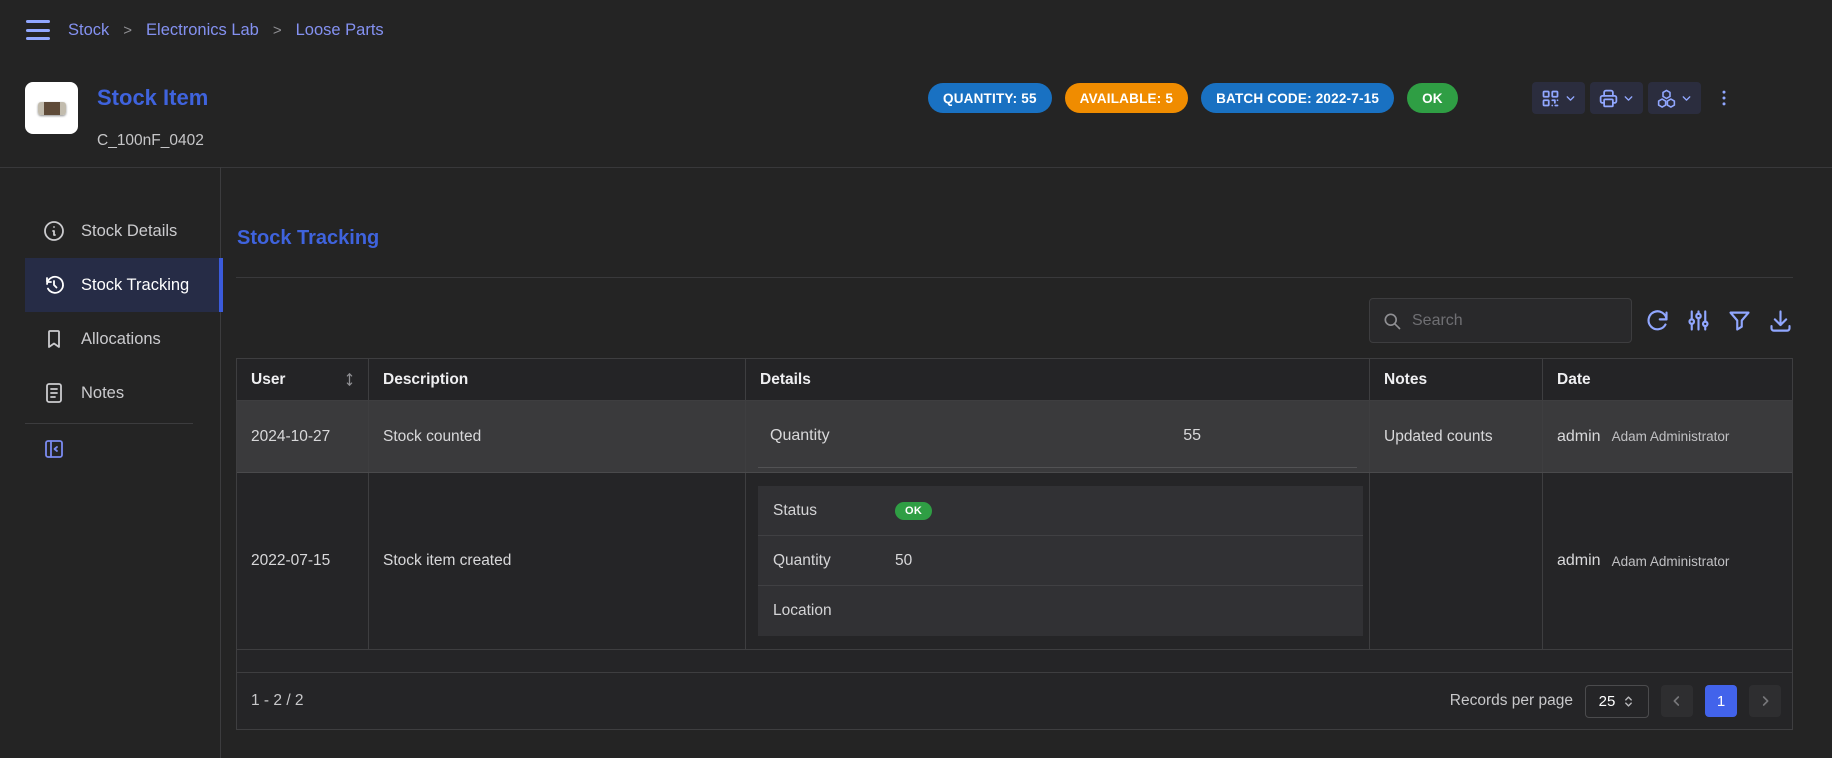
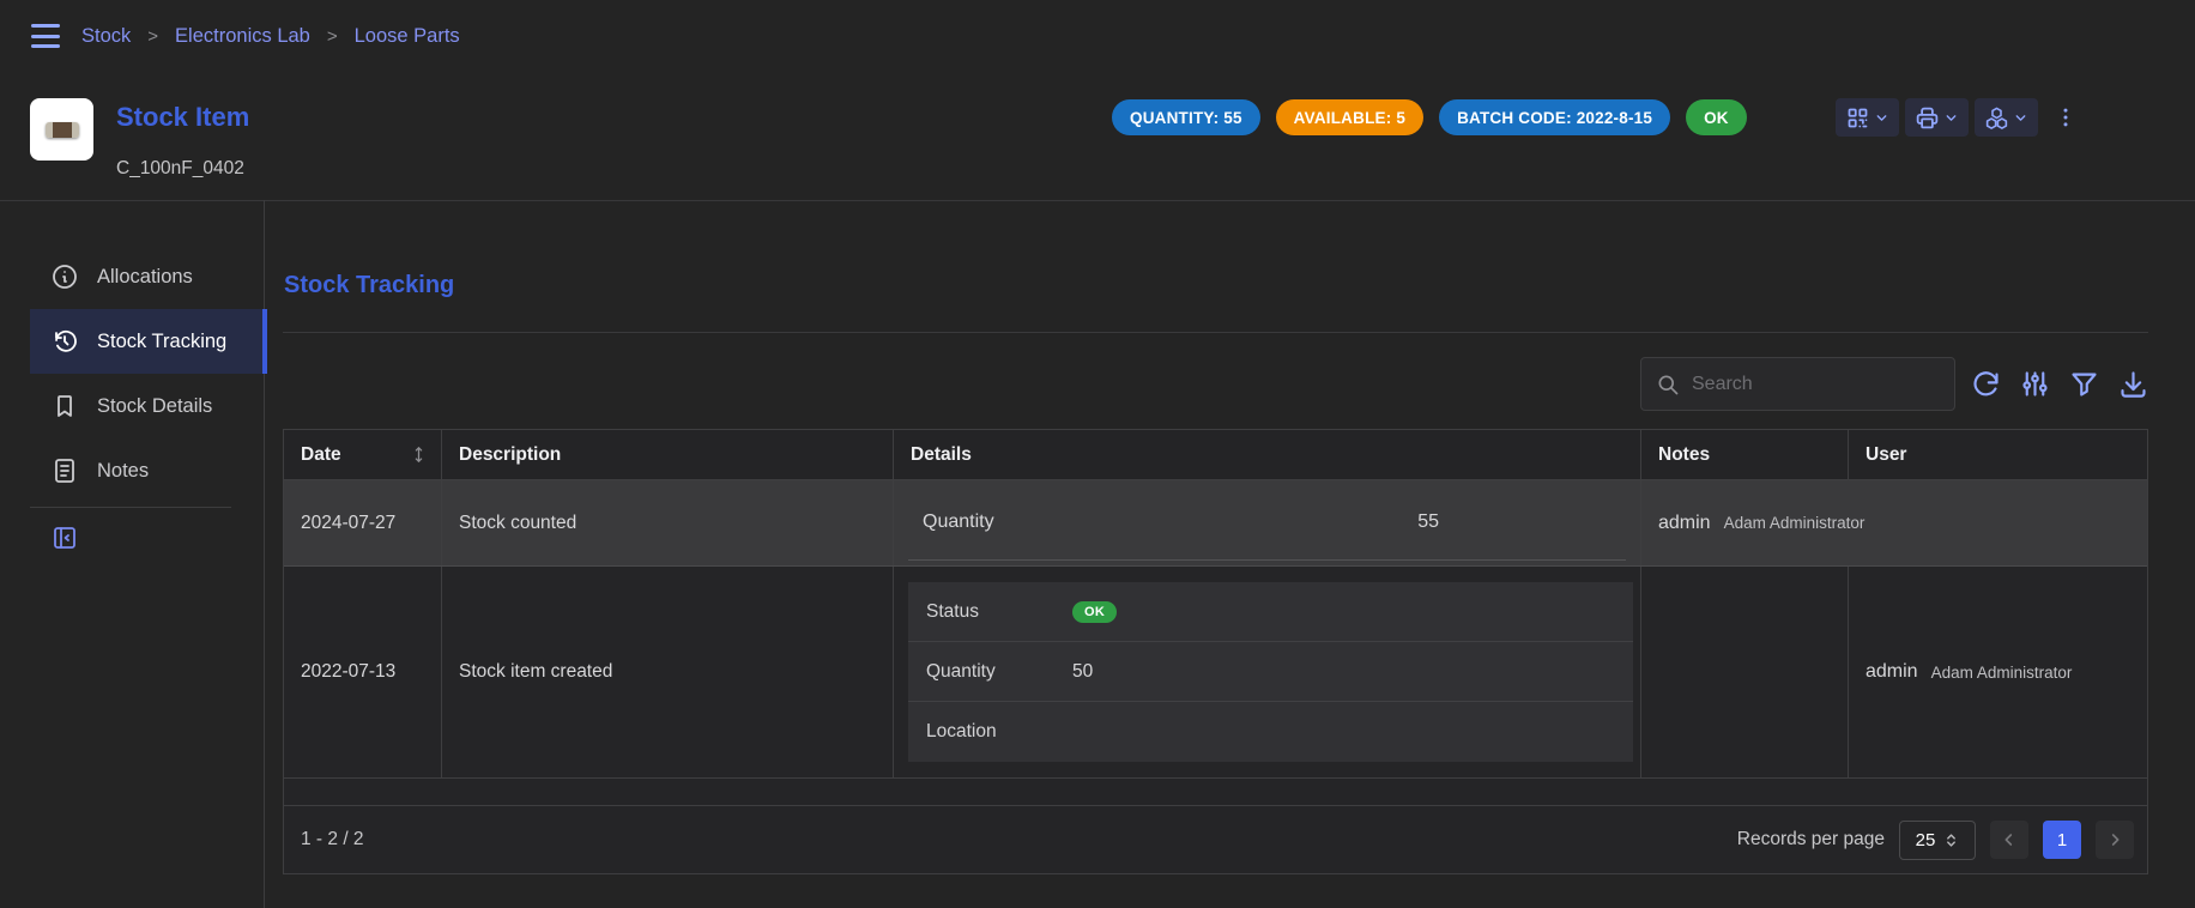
  Stock
  >
  Electronics Lab
  >
  Loose Parts
  Stock Item
  C_100nF_0402
  QUANTITY: 55
  AVAILABLE: 5
- BATCH CODE: 2022-7-15
+ BATCH CODE: 2022-8-15
  OK
- Stock Details
+ Allocations
  Stock Tracking
- Allocations
+ Stock Details
  Notes
  Stock Tracking
  Search
- User
+ Date
  Description
  Details
  Notes
- Date
+ User
- 2024-10-27
+ 2024-07-27
  Stock counted
  Quantity
  55
- Updated counts
  admin
  Adam Administrator
- 2022-07-15
+ 2022-07-13
  Stock item created
  Status
  OK
  Quantity
  50
  Location
  admin
  Adam Administrator
  1 - 2 / 2
  Records per page
  25
  1
